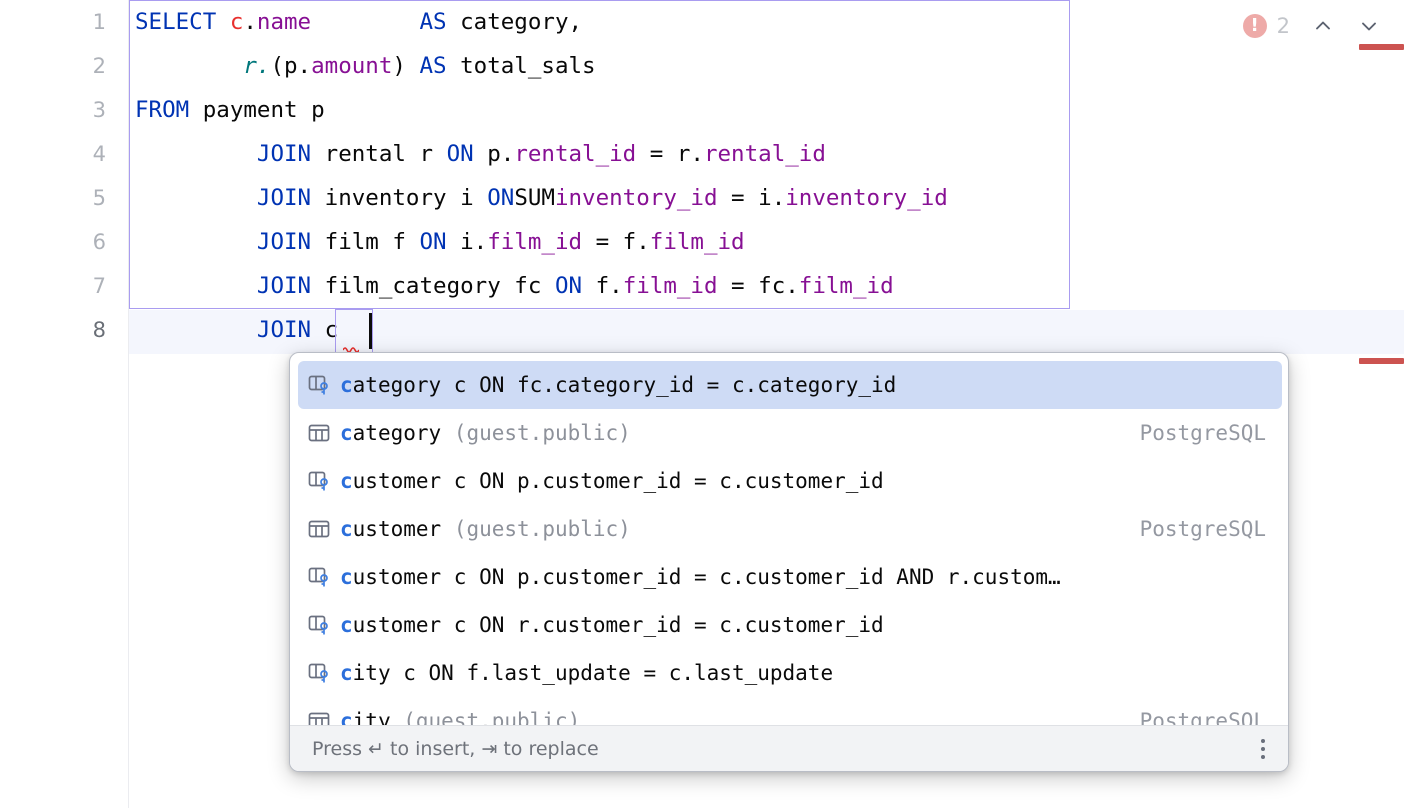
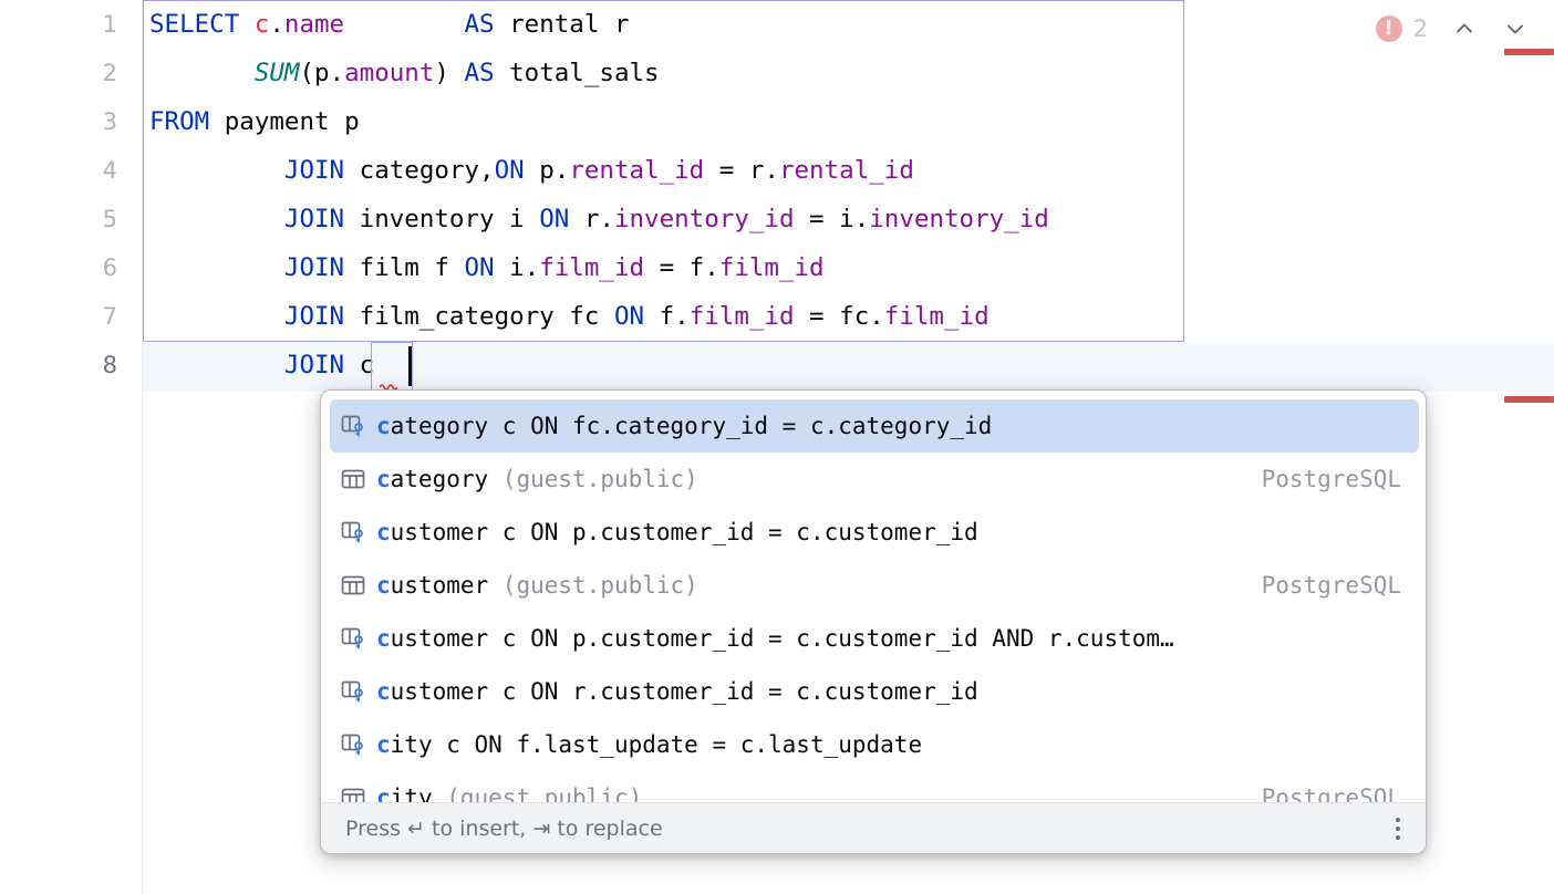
  1
  2
  3
  4
  5
  6
  7
  8
- SELECT c.name AS category,
+ SELECT c.name AS rental r
- r.(p.amount) AS total_sals
+ SUM(p.amount) AS total_sals
  FROM payment p
- JOIN rental r ON p.rental_id = r.rental_id
+ JOIN category,ON p.rental_id = r.rental_id
- JOIN inventory i ONSUMinventory_id = i.inventory_id
+ JOIN inventory i ON r.inventory_id = i.inventory_id
  JOIN film f ON i.film_id = f.film_id
  JOIN film_category fc ON f.film_id = fc.film_id
  JOIN c
  !
  2
  category c ON fc.category_id = c.category_id
  category (guest.public)
  PostgreSQL
  customer c ON p.customer_id = c.customer_id
  customer (guest.public)
  PostgreSQL
  customer c ON p.customer_id = c.customer_id AND r.custom…
  customer c ON r.customer_id = c.customer_id
  city c ON f.last_update = c.last_update
  city (guest.public)
  PostgreSQL
  Press ↵ to insert, ⇥ to replace
